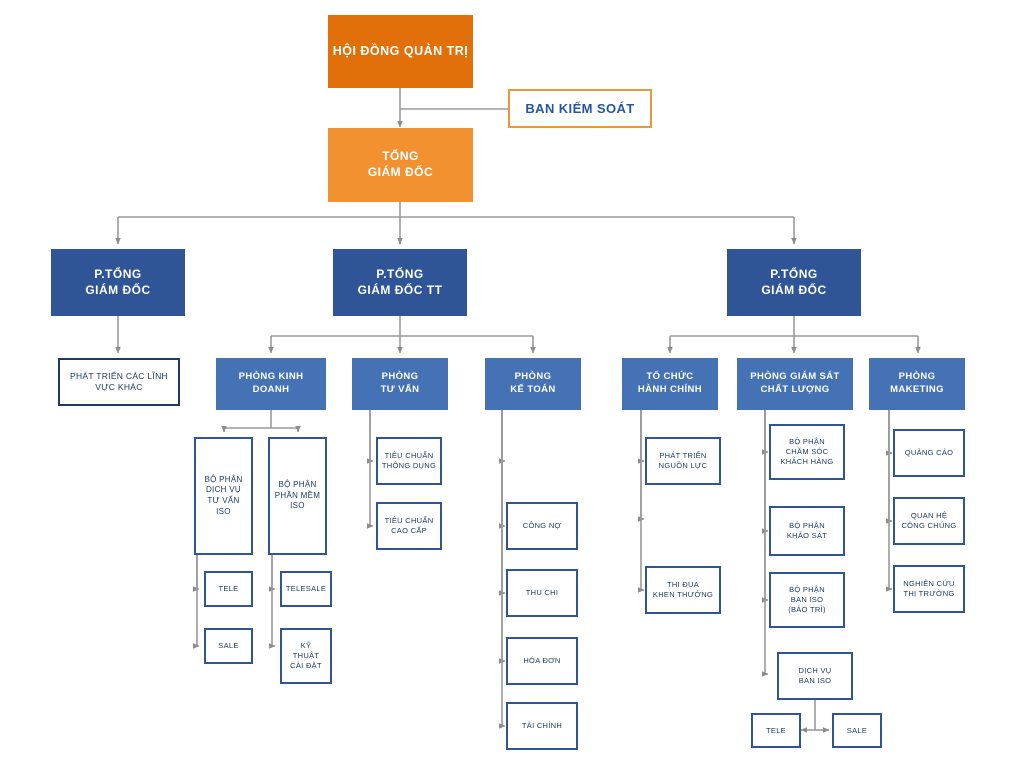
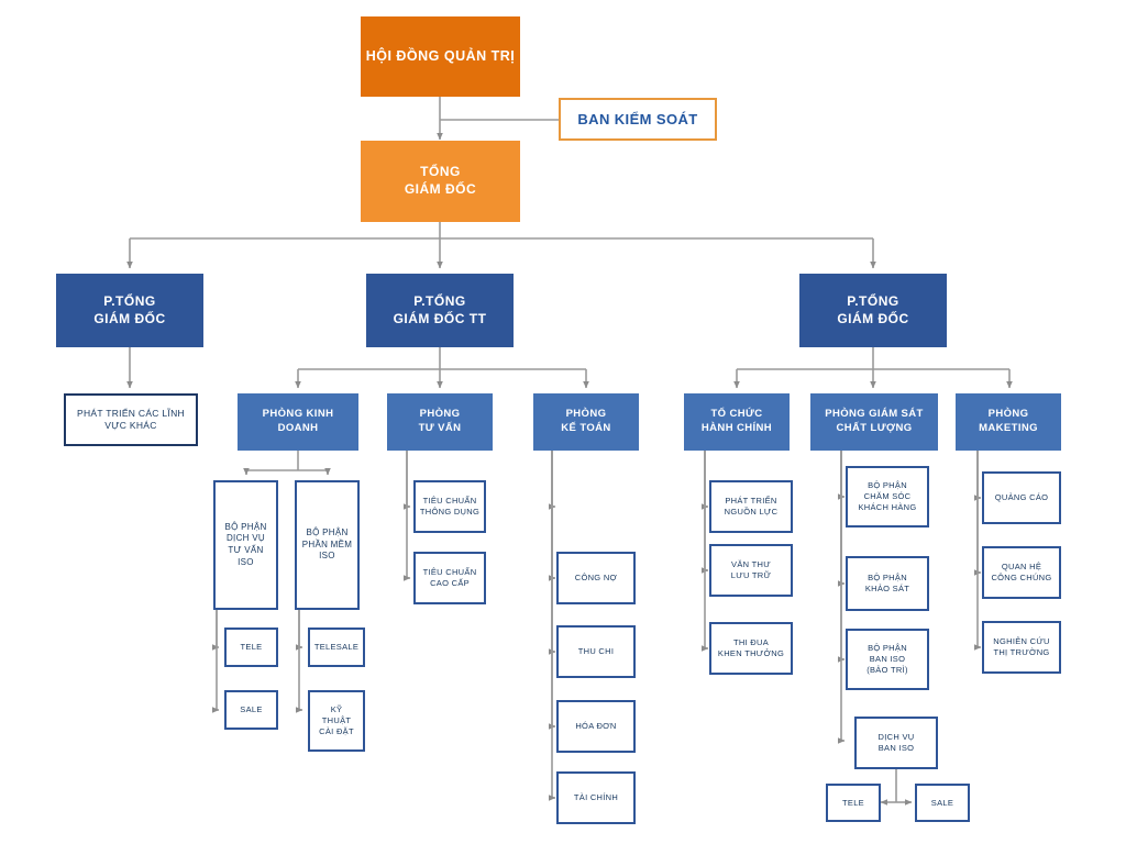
  HỘI ĐỒNG QUẢN TRỊ
  BAN KIỂM SOÁT
  TỔNG
  GIÁM ĐỐC
  P.TỔNG
  GIÁM ĐỐC
  P.TỔNG
  GIÁM ĐỐC TT
  P.TỔNG
  GIÁM ĐỐC
  PHÁT TRIỂN CÁC LĨNH
  VỰC KHÁC
  PHÒNG KINH
  DOANH
  PHÒNG
  TƯ VẤN
  PHÒNG
  KẾ TOÁN
  TỔ CHỨC
  HÀNH CHÍNH
  PHÒNG GIÁM SÁT
  CHẤT LƯỢNG
  PHÒNG
  MAKETING
  BỘ PHẬN
  DỊCH VỤ
  TƯ VẤN
  ISO
  BỘ PHẬN
  PHẦN MỀM
  ISO
  TELE
  SALE
  TELESALE
  KỸ
  THUẬT
  CÀI ĐẶT
  TIÊU CHUẨN
  THÔNG DỤNG
  TIÊU CHUẨN
  CAO CẤP
  CÔNG NỢ
  THU CHI
  HÓA ĐƠN
  TÀI CHÍNH
  PHÁT TRIỂN
  NGUỒN LỰC
+ VĂN THƯ
+ LƯU TRỮ
  THI ĐUA
  KHEN THƯỞNG
  BỘ PHẬN
  CHĂM SÓC
  KHÁCH HÀNG
  BỘ PHẬN
  KHẢO SÁT
  BỘ PHẬN
  BAN ISO
  (BẢO TRÌ)
  DỊCH VỤ
  BAN ISO
  TELE
  SALE
  QUẢNG CÁO
  QUAN HỆ
  CÔNG CHÚNG
  NGHIÊN CỨU
  THỊ TRƯỜNG
